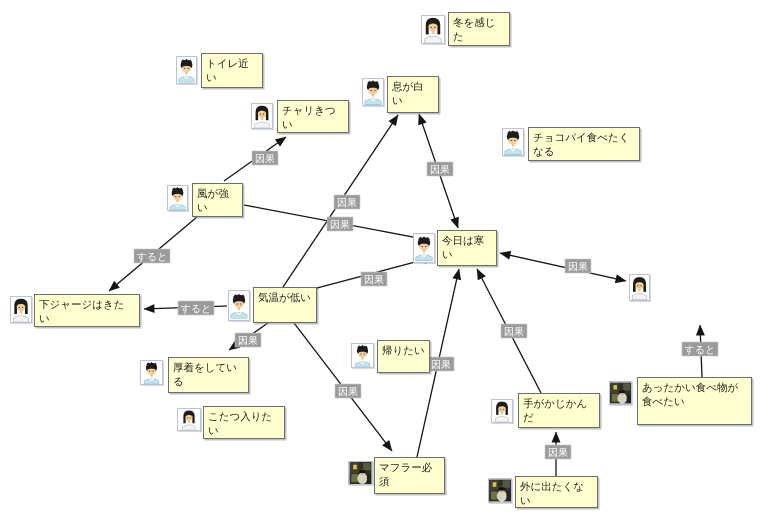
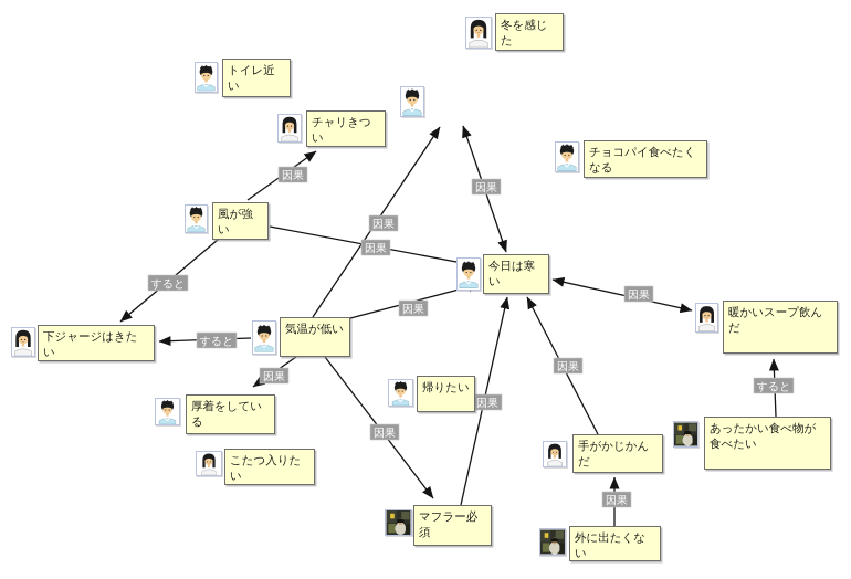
  因果
  すると
  すると
  因果
  因果
  因果
  因果
  因果
  因果
  すると
  因果
  因果
  因果
  因果
  冬を感じた
  トイレ近い
  チャリきつい
- 息が白い
  チョコパイ食べたくなる
  風が強い
  今日は寒い
  気温が低い
  下ジャージはきたい
+ 暖かいスープ飲んだ
  帰りたい
  厚着をしている
  こたつ入りたい
  あったかい食べ物が食べたい
  手がかじかんだ
  マフラー必須
  外に出たくない
